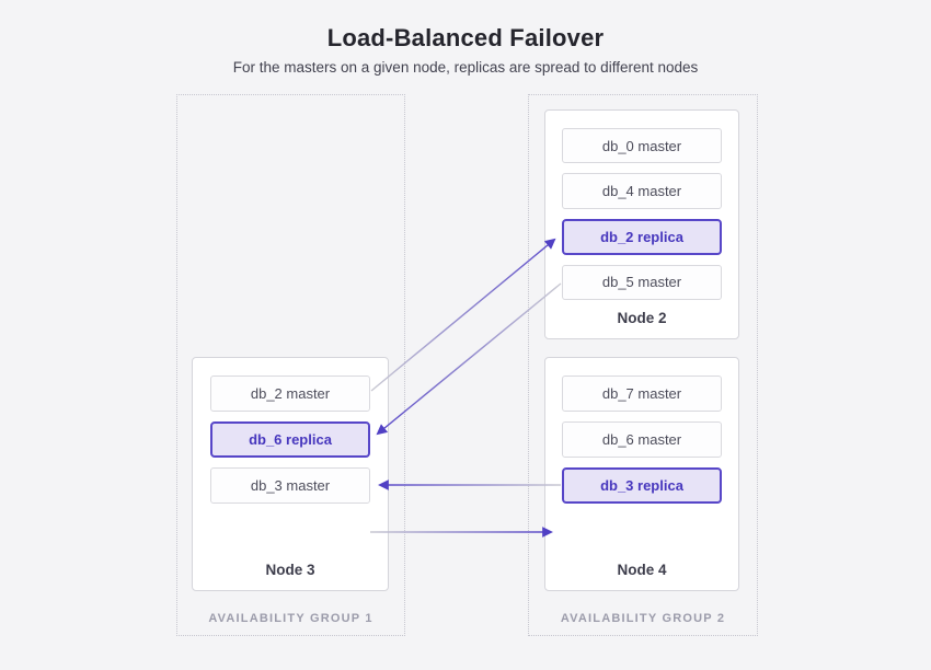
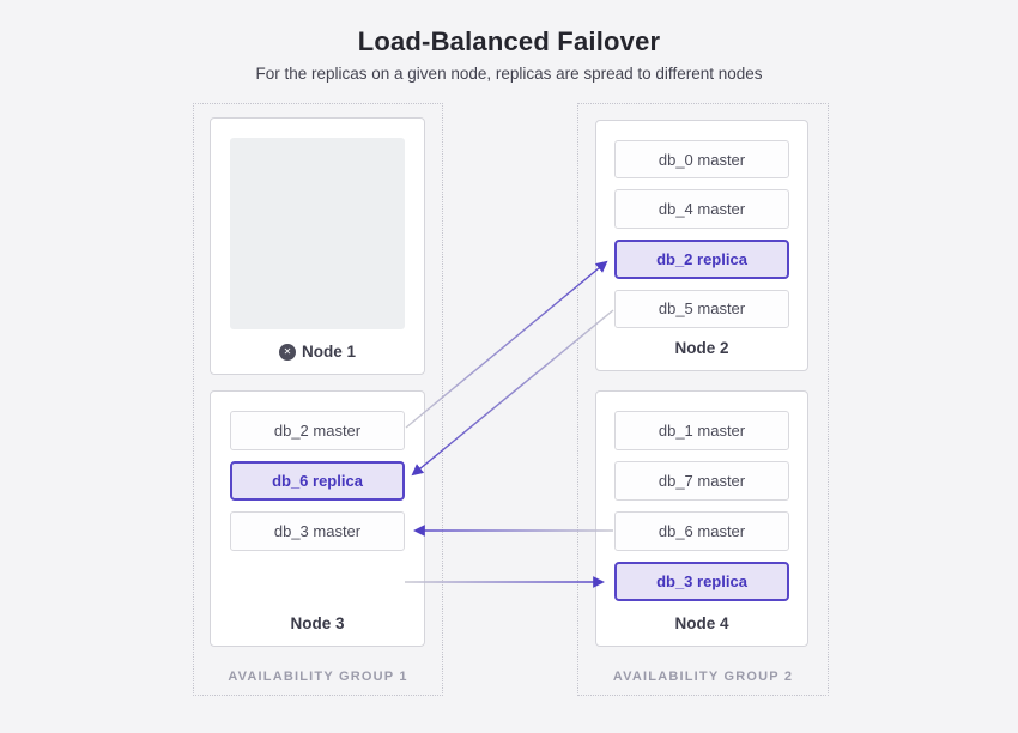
  Load-Balanced Failover
- For the masters on a given node, replicas are spread to different nodes
+ For the replicas on a given node, replicas are spread to different nodes
  AVAILABILITY GROUP 1
  AVAILABILITY GROUP 2
+ Node 1
  db_0 master
  db_4 master
  db_2 replica
  db_5 master
  Node 2
  db_2 master
  db_6 replica
  db_3 master
  Node 3
+ db_1 master
  db_7 master
  db_6 master
  db_3 replica
  Node 4
